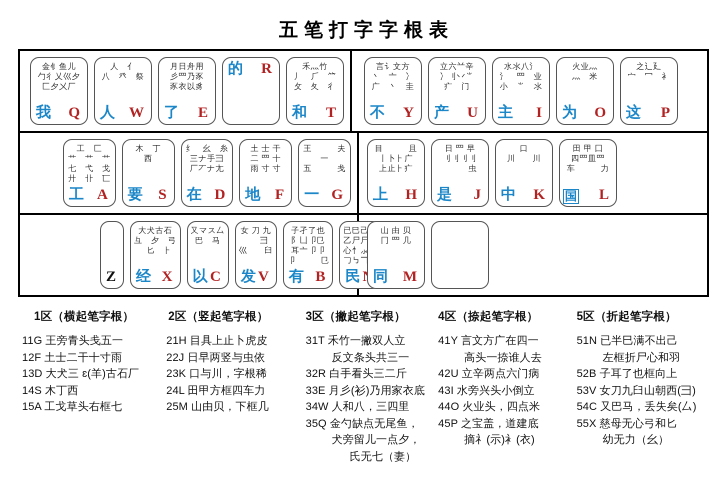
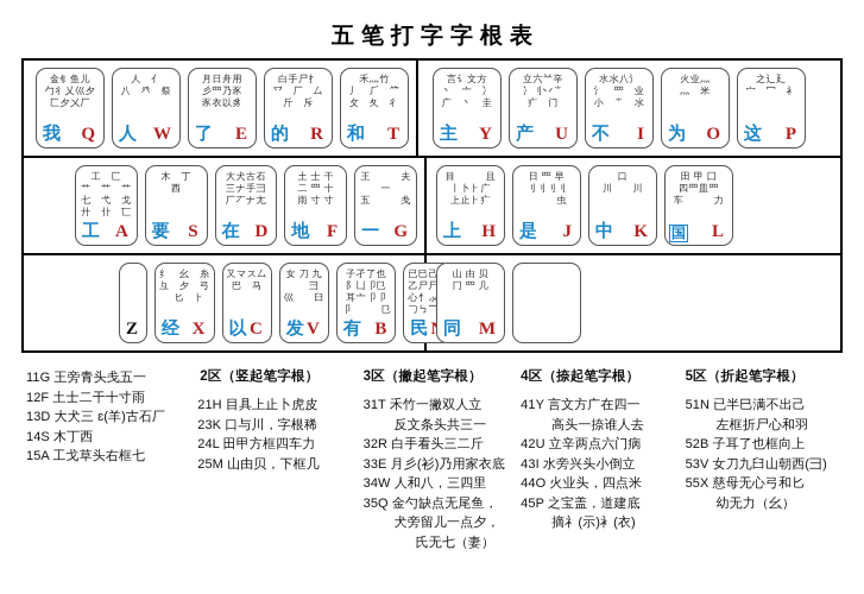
  五笔打字字根表
  金钅鱼儿
  勹彳乂巛夕
  匚夕㐅厂
  我
  Q
  人 亻
  八 癶 祭
  人
  W
  月日舟用
  彡罒乃豕
  豕衣以豸
  了
  E
+ 白手尸扌
+ 乊 厂 厶
+ 斤 斥
  的
  R
  禾灬竹
  丿 ⺁ ⺮
  攵 夂 彳
  和
  T
  言讠文方
  丶 亠 冫
  广 丶 圭
- 不
+ 主
  Y
  立六䒑辛
  冫刂丷⺌
  疒 门
  产
  U
  水氺八氵
  氵 罒 业
  小 ⺌ 氺
- 主
+ 不
  I
  火业灬
  灬 米
  为
  O
  之辶廴
  宀 冖 衤
  这
  P
  工 匚
  艹 艹 艹
  七 弋 戈
  廾 卝 匸
  工
  A
  木 丁
  西
  要
  S
- 纟 幺 糸
+ 大犬古石
  三ナ手彐
  厂丆ナ尢
  在
  D
  土 士 干
  二 罒 十
  雨 寸 寸
  地
  F
  王 夫
  一
  五 戋
  一
  G
  目 且
  丨卜⺊广
  上止⺊疒
  上
  H
  日 罒 早
  刂刂刂刂
  虫
  是
  J
  口
  川 川
  中
  K
  田 甲 囗
  四罒皿罒
  车 力
  国
  L
  Z
- 大犬古石
+ 纟 幺 糸
  彑 夕 弓
  匕 ⺊
  经
  X
  又マス厶
  巴 马
  以
  C
  女 刀 九
  彐
  巛 臼
  发
  V
  子孑了也
  阝凵卩㔾
  耳亠卩卩
  卩 㔾
  有
  B
  已巳己
  乙尸尸
  心忄⺗
  𠃌㇉𠃍
  民
  山 由 贝
  冂 ⺲ 几
  同
  M
- 1区（横起笔字根）
  11G 王旁青头戋五一
  12F 土士二干十寸雨
  13D 大犬三 ɛ(羊)古石厂
  14S 木丁西
  15A 工戈草头右框七
  2区（竖起笔字根）
  21H 目具上止卜虎皮
- 22J 日早两竖与虫依
  23K 口与川，字根稀
  24L 田甲方框四车力
  25M 山由贝，下框几
  3区（撇起笔字根）
  31T 禾竹一撇双人立
  反文条头共三一
  32R 白手看头三二斤
  33E 月彡(衫)乃用家衣底
  34W 人和八，三四里
  35Q 金勺缺点无尾鱼，
  犬旁留儿一点夕，
  氏无七（妻）
  4区（捺起笔字根）
  41Y 言文方广在四一
  高头一捺谁人去
  42U 立辛两点六门病
  43I 水旁兴头小倒立
  44O 火业头，四点米
  45P 之宝盖，道建底
  摘礻(示)衤(衣)
  5区（折起笔字根）
  51N 已半巳满不出己
  左框折尸心和羽
  52B 子耳了也框向上
  53V 女刀九臼山朝西(彐)
- 54C 又巴马，丢失矣(厶)
  55X 慈母无心弓和匕
  幼无力（幺）
